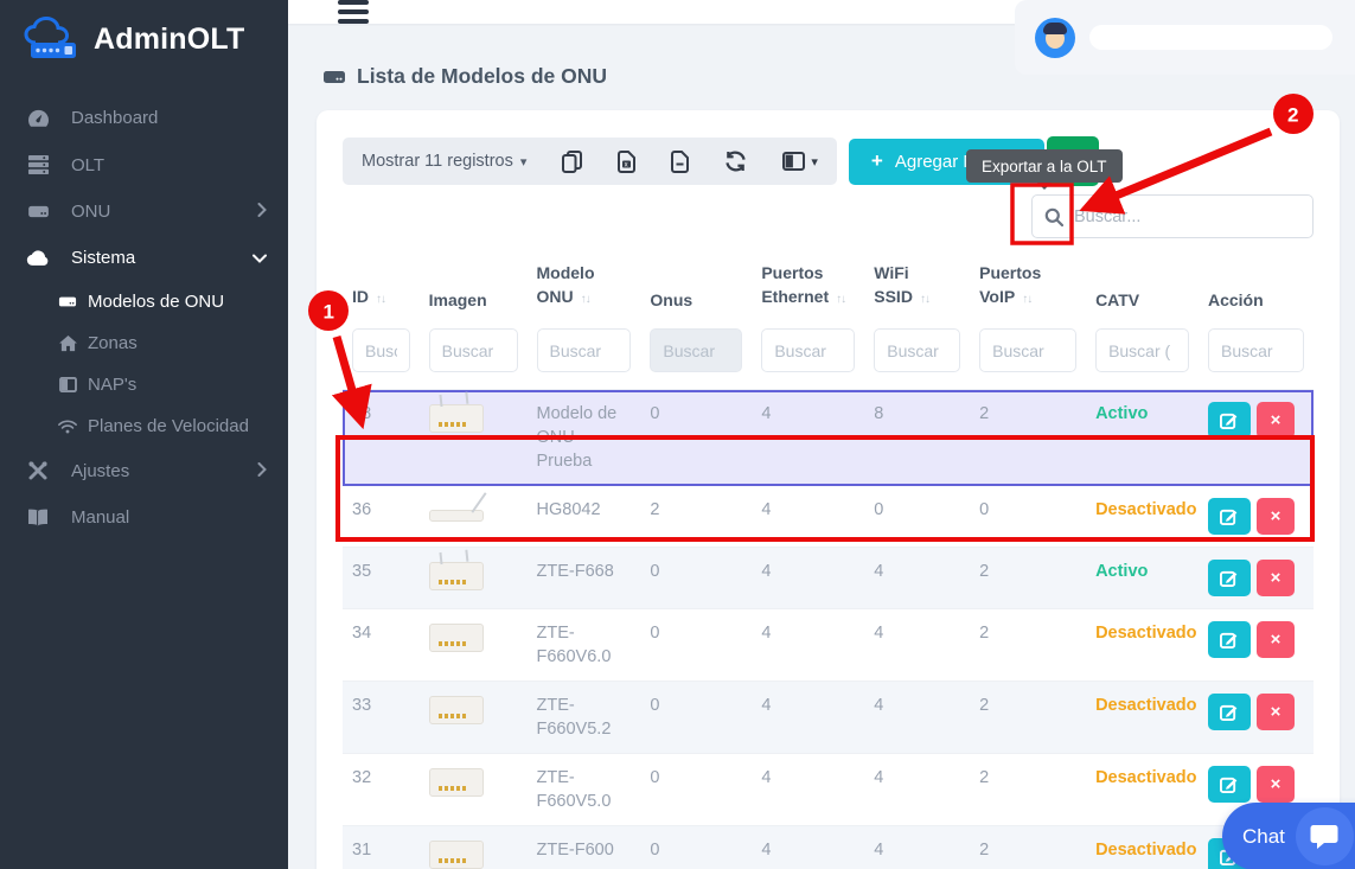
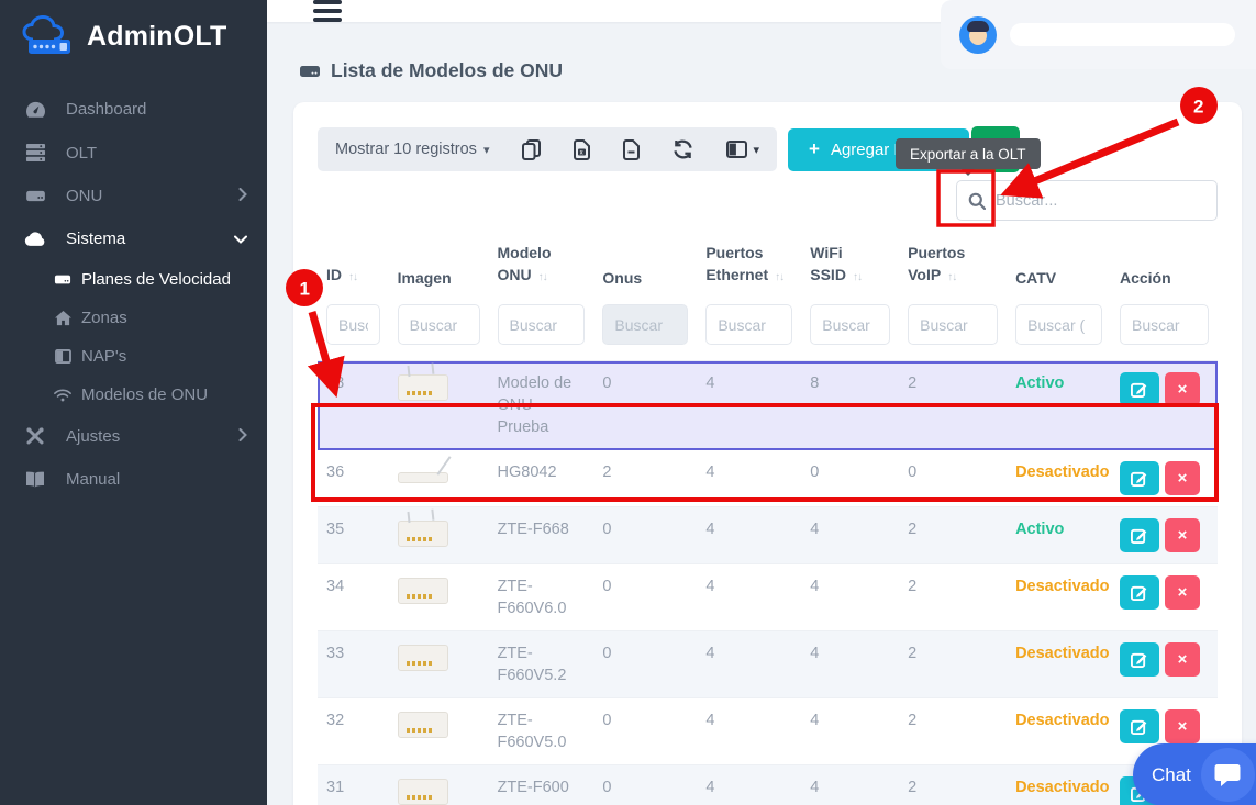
  AdminOLT
  Dashboard
  OLT
  ONU
  Sistema
- Modelos de ONU
+ Planes de Velocidad
  Zonas
  NAP's
- Planes de Velocidad
+ Modelos de ONU
  Ajustes
  Manual
  Lista de Modelos de ONU
- Mostrar 11 registros
+ Mostrar 10 registros
  ▾
  ▾
  +
  Buscar...
  ID ↑↓	Imagen	Modelo ONU ↑↓	Onus	Puertos Ethernet ↑↓	WiFi SSID ↑↓	Puertos VoIP ↑↓	CATV	Acción
  Bus	Buscar	Buscar	Buscar	Buscar	Buscar	Buscar	Buscar (	Buscar
  8		Modelo de Prueba	0	4	8	2	Activo	×
  36		HG8042	2	4	0	0	Desactivado	×
  35		ZTE-F668	0	4	4	2	Activo	×
  34		ZTE-F660V6.0	0	4	4	2	Desactivado	×
  33		ZTE-F660V5.2	0	4	4	2	Desactivado	×
  32		ZTE-F660V5.0	0	4	4	2	Desactivado	×
  31		ZTE-F600	0	4	4	2	Desactivado
  Exportar a la OLT
  Chat
  1
  2
